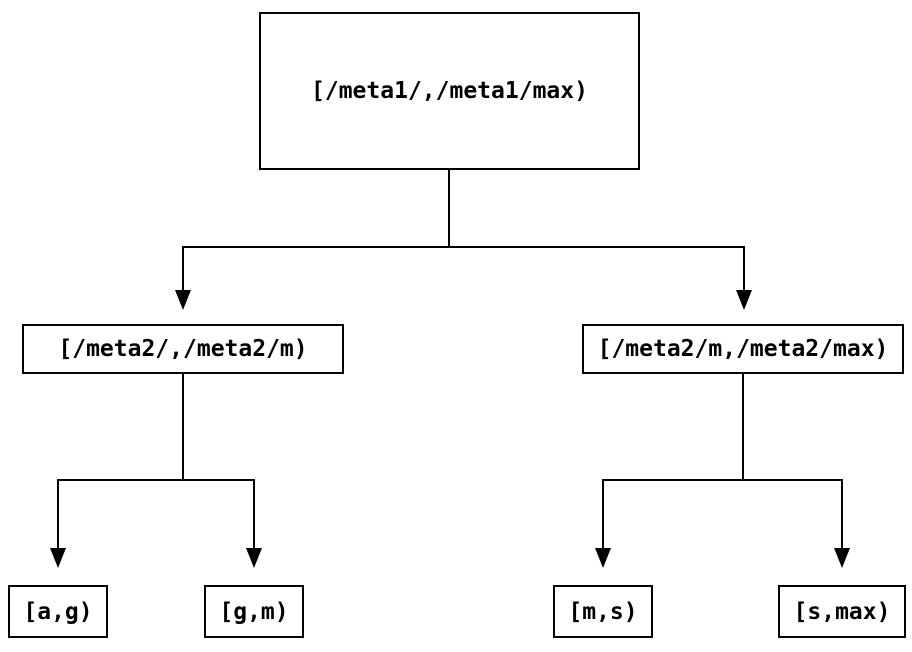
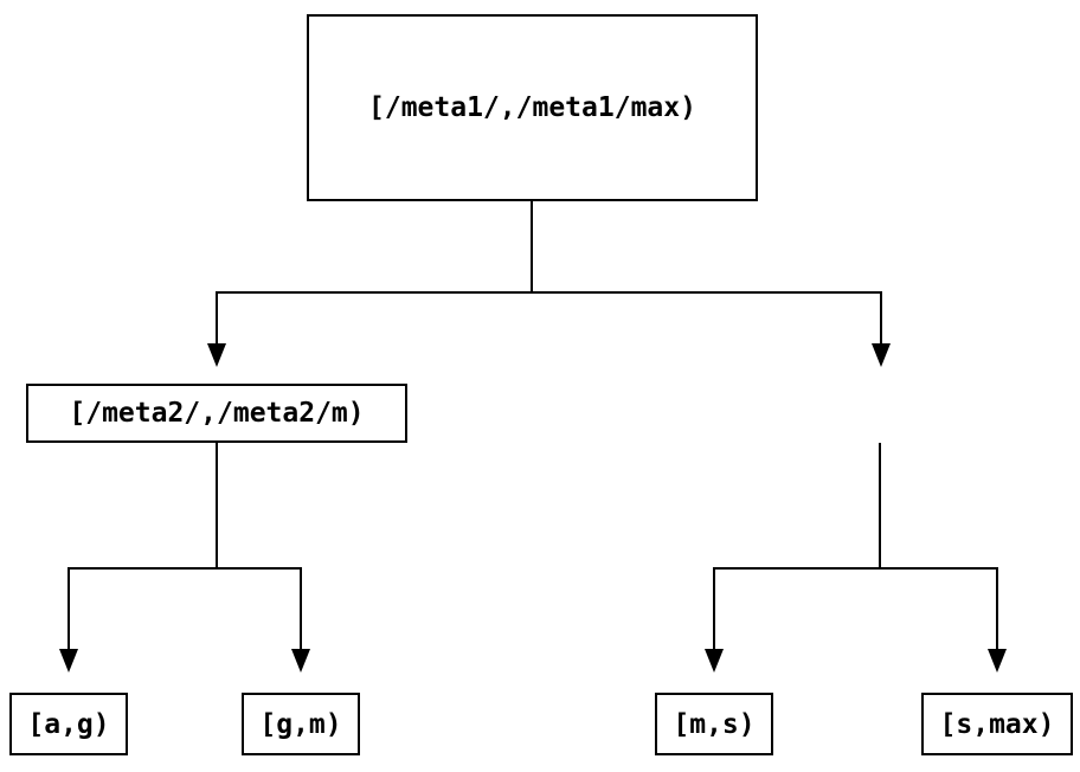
  [/meta1/,/meta1/max)
  [/meta2/,/meta2/m)
- [/meta2/m,/meta2/max)
  [a,g)
  [g,m)
  [m,s)
  [s,max)
